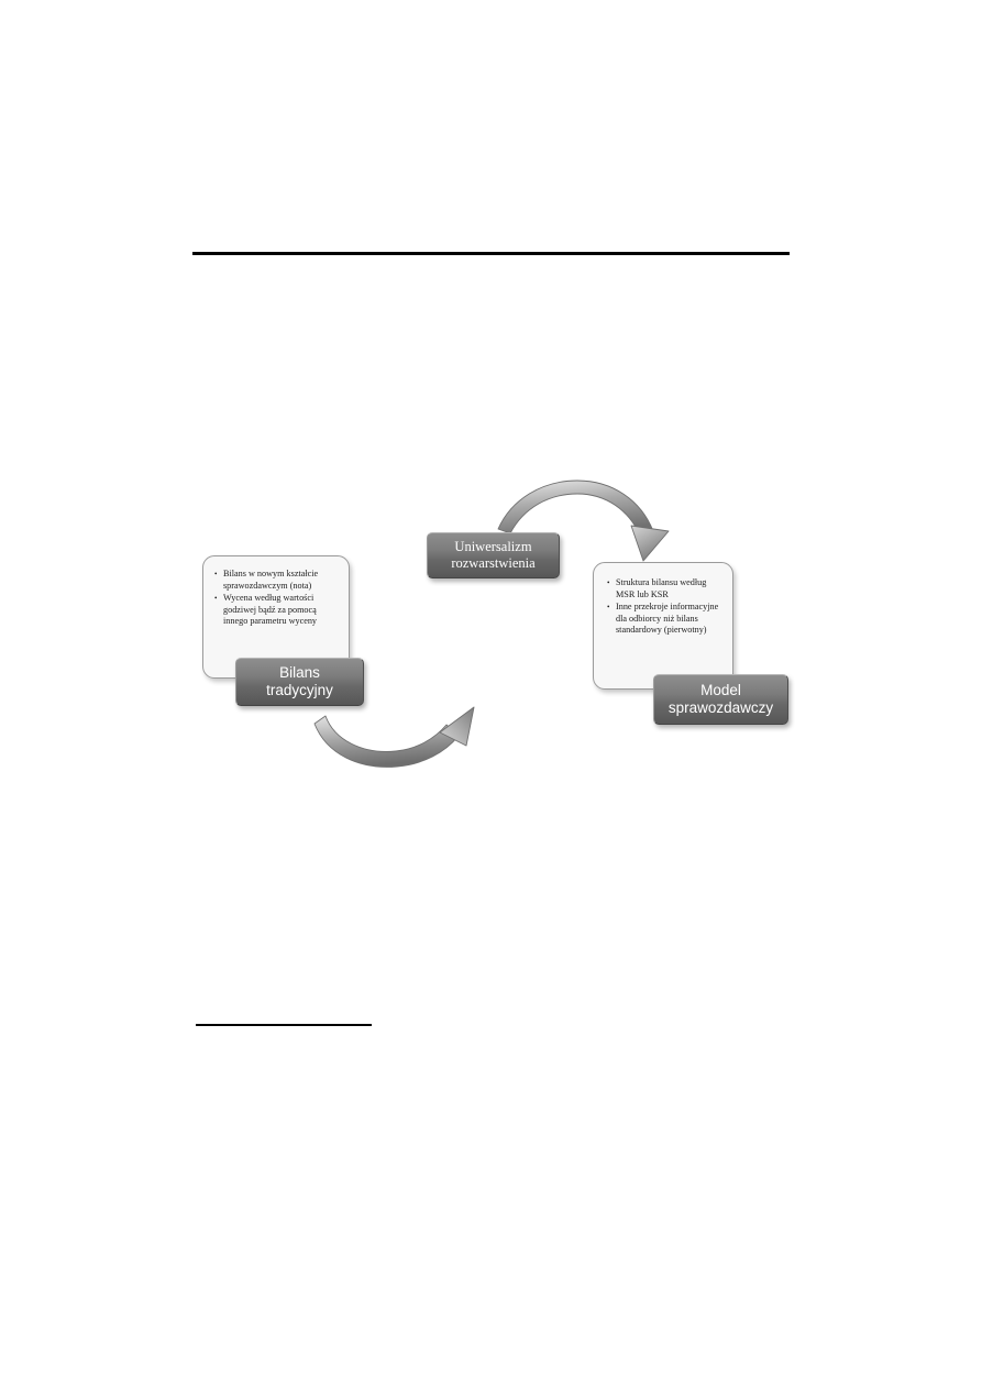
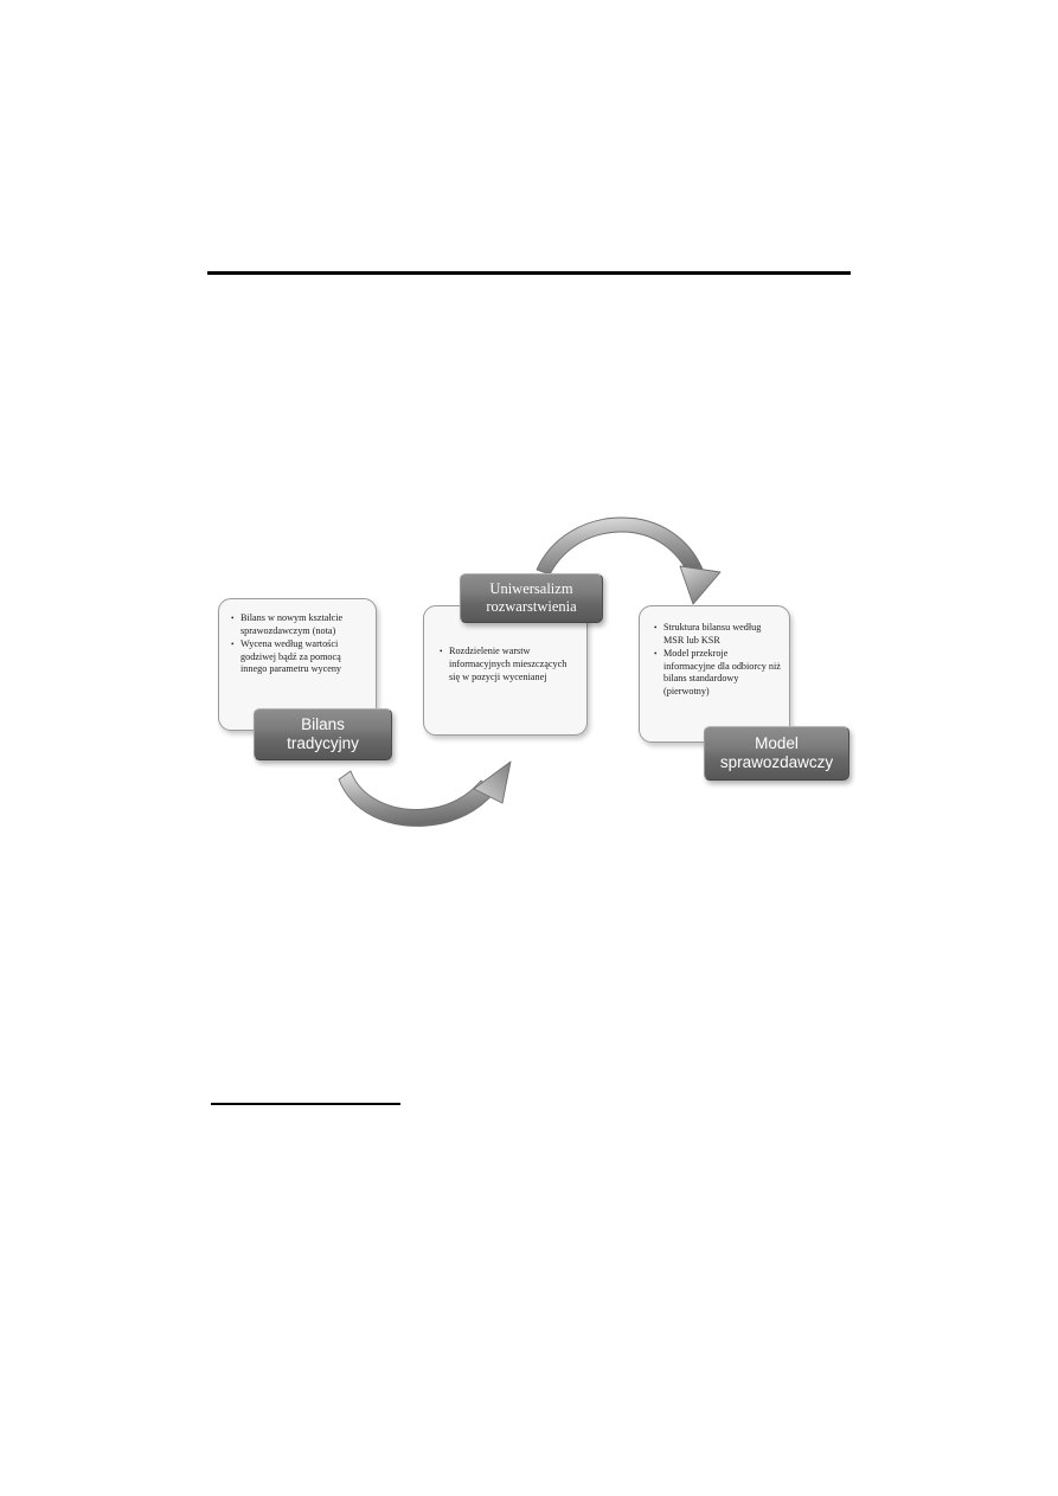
  Bilans w nowym kształcie sprawozdawczym (nota)
  Wycena według wartości godziwej bądź za pomocą innego parametru wyceny
+ Rozdzielenie warstw informacyjnych mieszczących się w pozycji wycenianej
  Struktura bilansu według MSR lub KSR
- Inne przekroje informacyjne dla odbiorcy niż bilans standardowy (pierwotny)
+ Model przekroje informacyjne dla odbiorcy niż bilans standardowy (pierwotny)
  Bilans
  tradycyjny
  Uniwersalizm
  rozwarstwienia
  Model
  sprawozdawczy
